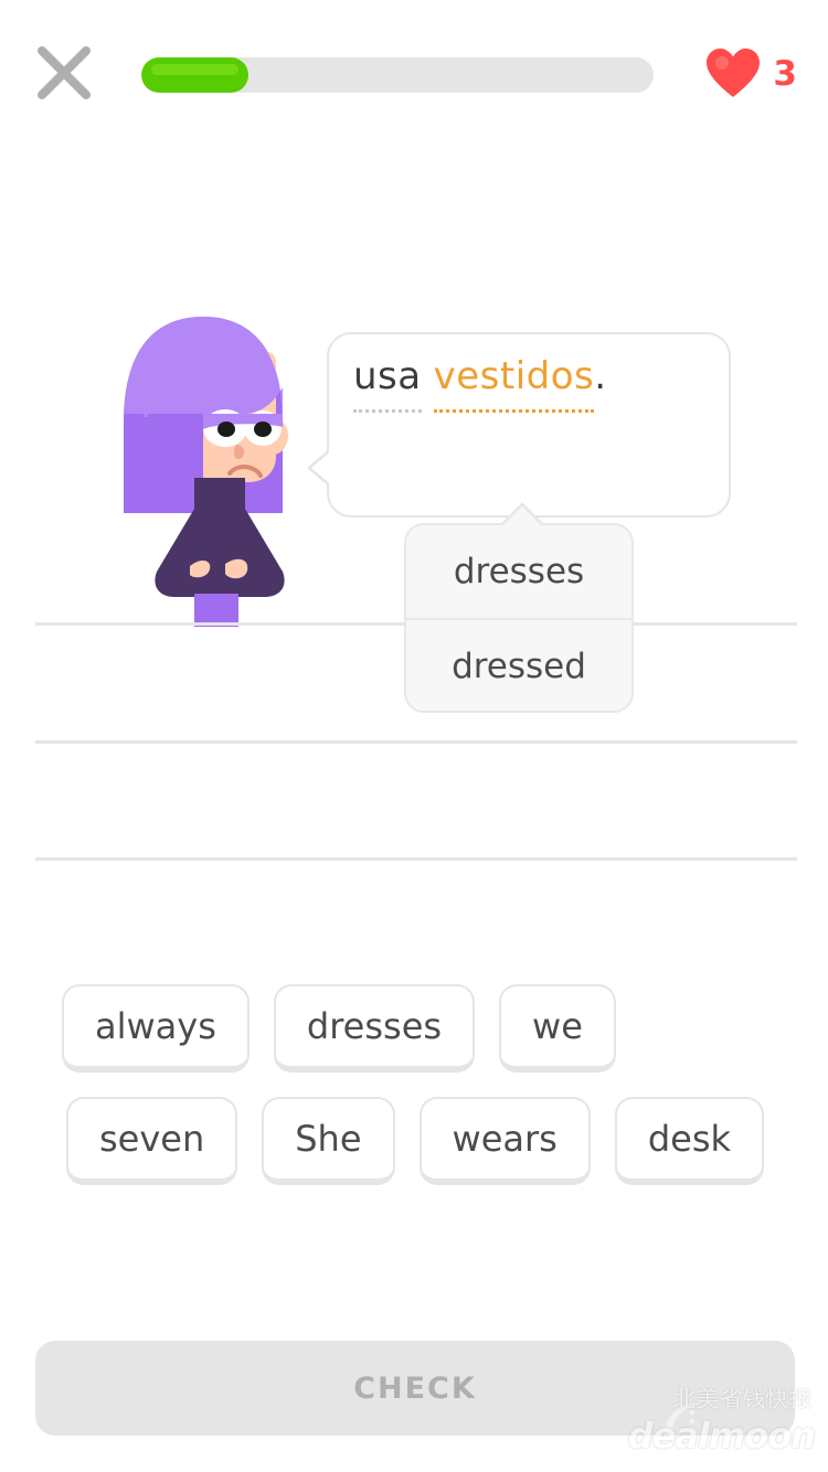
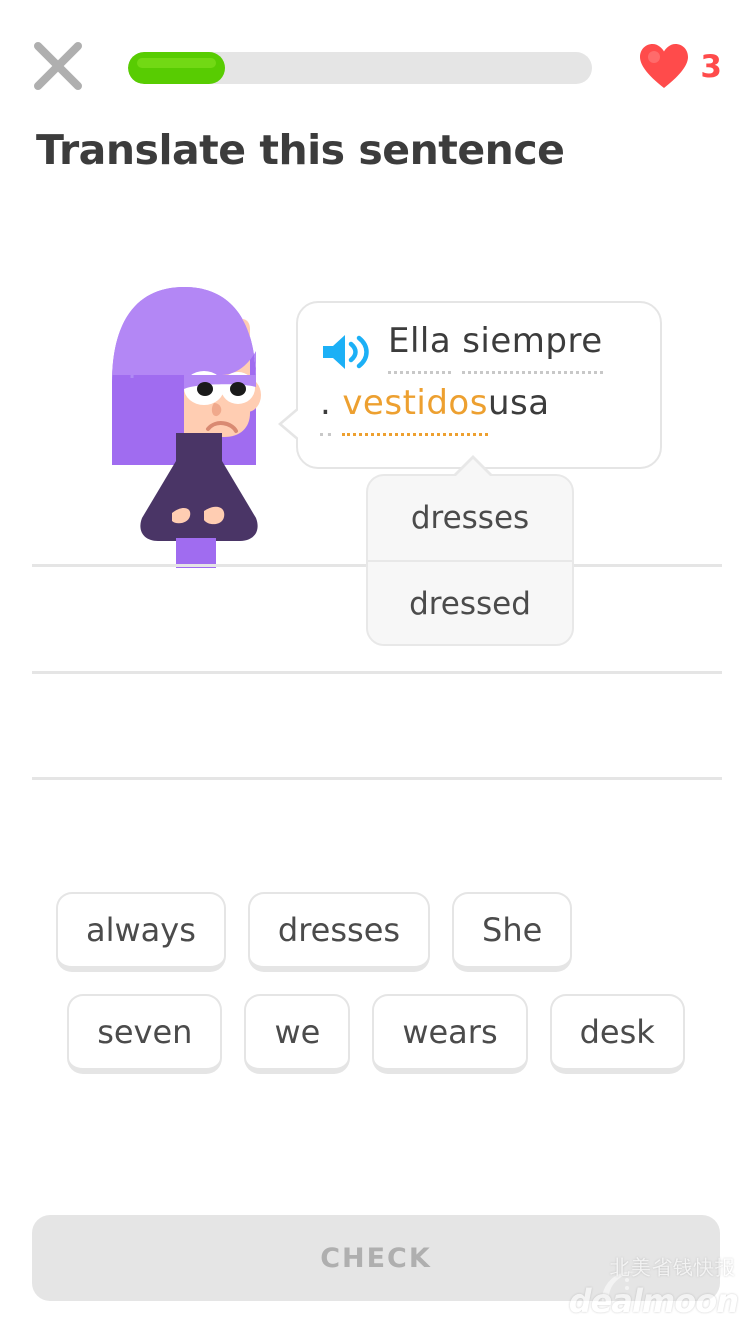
  3
+ Translate this sentence
+ Ella
+ siempre
- usa
+ .
  vestidos
- .
+ usa
  dresses
  dressed
  always
  dresses
- we
+ She
  seven
- She
+ we
  wears
  desk
  CHECK
  北美省钱快报
  dealmoon
